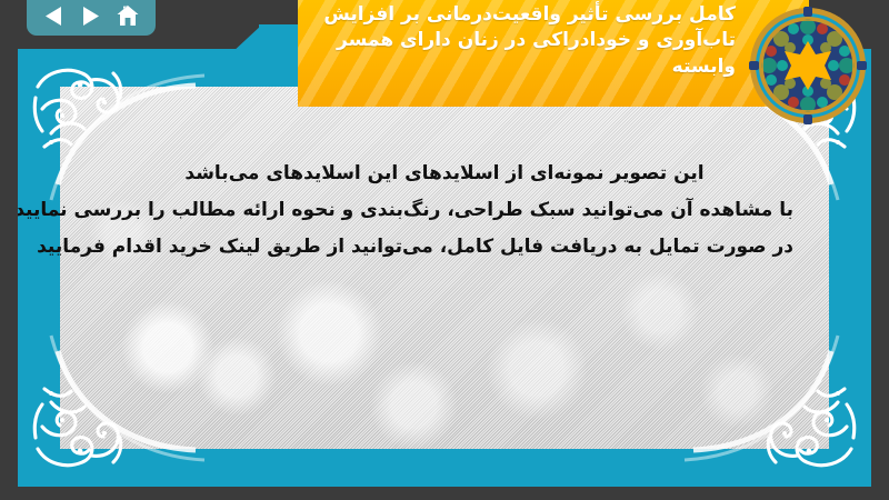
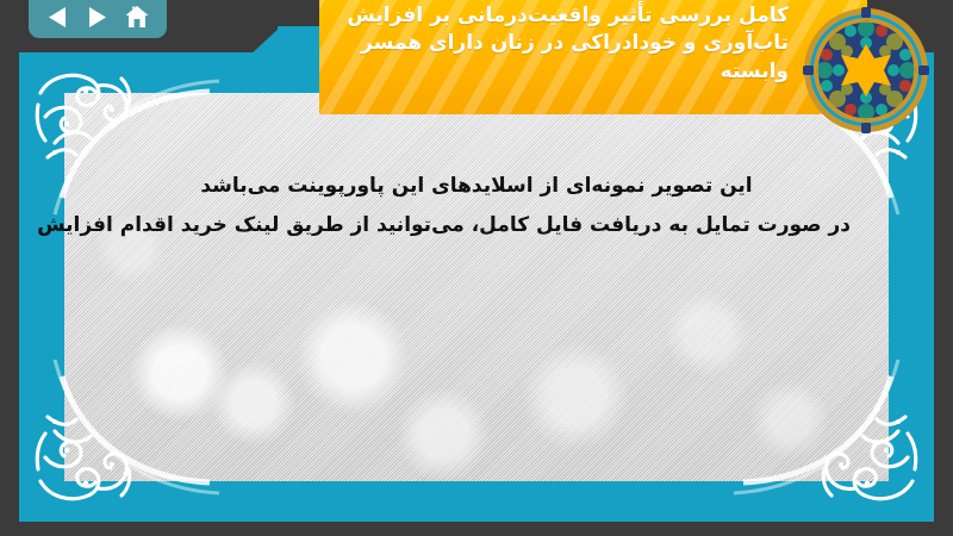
- این تصویر نمونه‌ای از اسلایدهای این اسلایدهای می‌باشد
+ این تصویر نمونه‌ای از اسلایدهای این پاورپوینت می‌باشد
- با مشاهده آن می‌توانید سبک طراحی، رنگ‌بندی و نحوه ارائه مطالب را بررسی نمایید
- در صورت تمایل به دریافت فایل کامل، می‌توانید از طریق لینک خرید اقدام فرمایید
+ در صورت تمایل به دریافت فایل کامل، میتوانید از طریق لینک خرید اقدام افزایش
  کامل بررسی تأثیر واقعیت‌درمانی بر افزایش
  تاب‌آوری و خودادراکی در زنان دارای همسر
  وابسته
